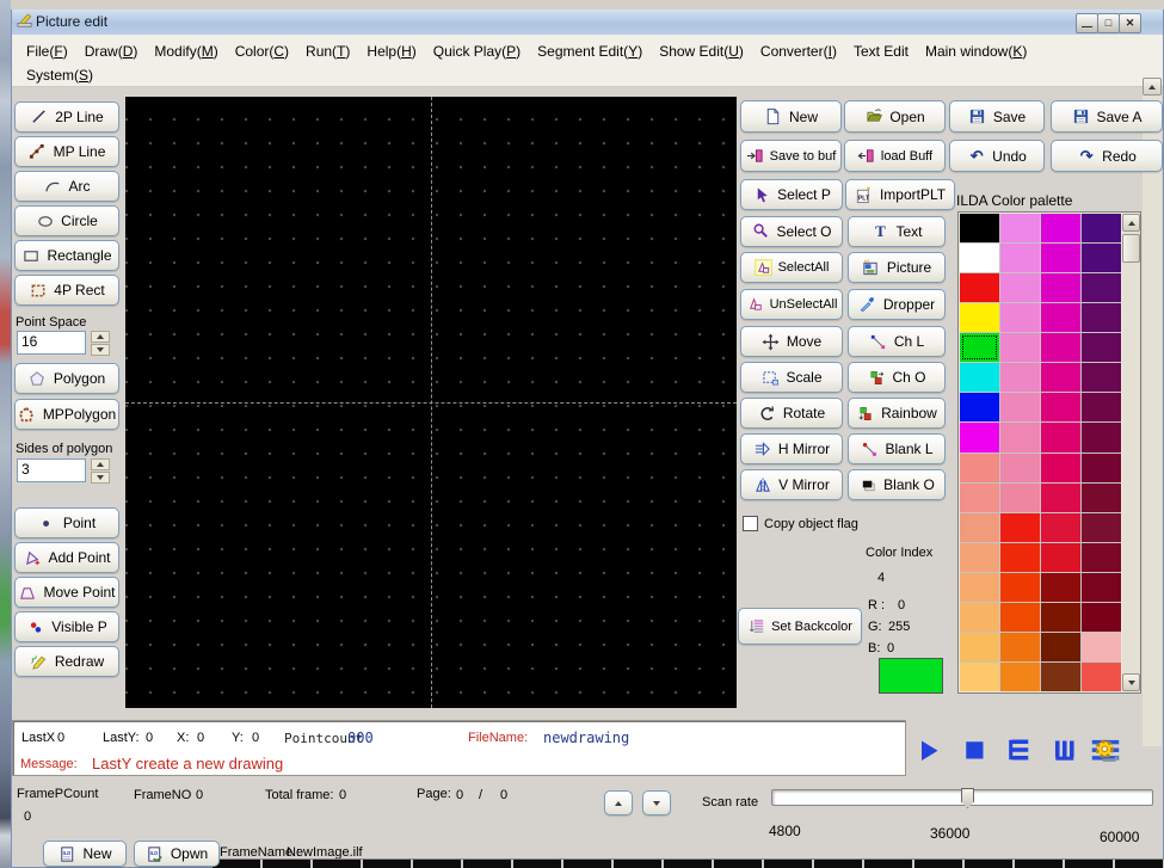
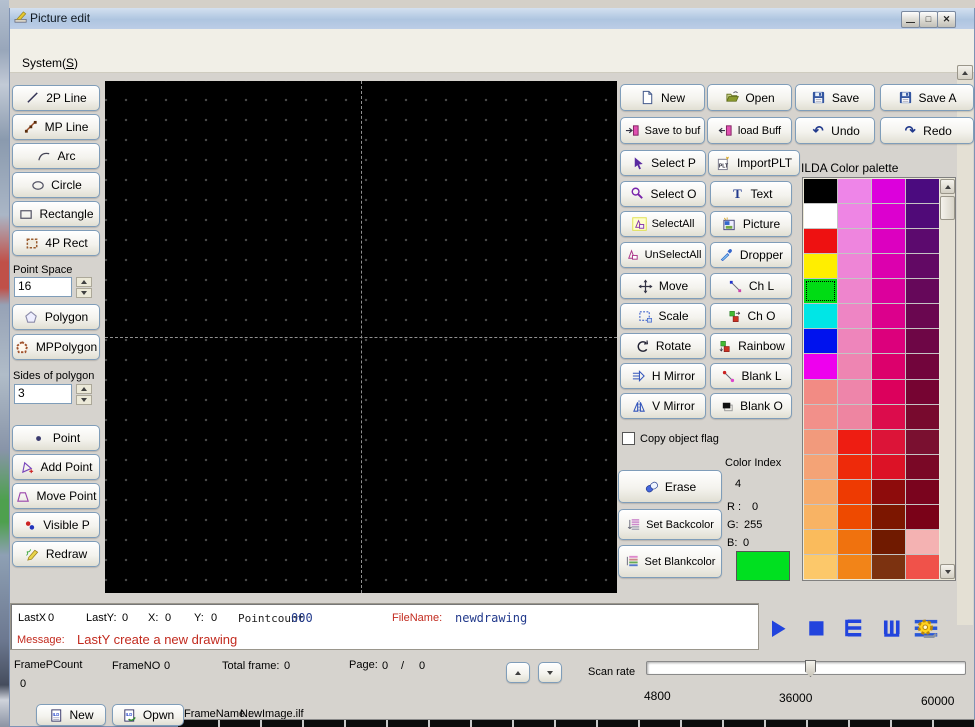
  Picture edit
- File(F)
- Draw(D)
- Modify(M)
- Color(C)
- Run(T)
- Help(H)
- Quick Play(P)
- Segment Edit(Y)
- Show Edit(U)
- Converter(I)
- Text Edit
- Main window(K)
  System(S)
  Point Space
  16
  Sides of polygon
  3
  Copy object flag
  Color Index
  4
  R :
  0
  G:
  255
  B:
  0
  ILDA Color palette
  LastX
  0
  LastY:
  0
  X:
  0
  Y:
  0
  Pointcount
  000
  FileName:
  newdrawing
  Message:
  LastY create a new drawing
  FramePCount
  0
  FrameNO
  0
  Total frame:
  0
  Page:
  0
  /
  0
  Scan rate
  4800
  36000
  60000
  FrameName :
  NewImage.ilf
  —
  □
  ✕
  2P Line
  MP Line
  Arc
  Circle
  Rectangle
  4P Rect
  Polygon
  MPPolygon
  Point
  Add Point
  Move Point
  Visible P
  Redraw
  New
  Open
  Save
  Save A
  Save to buf
  load Buff
  ↶
  Undo
  ↷
  Redo
  Select P
  ImportPLT
  Select O
  T
  Text
  SelectAll
  Picture
  UnSelectAll
  Dropper
  Move
  Ch L
  Scale
  Ch O
  Rotate
  Rainbow
  H Mirror
  Blank L
  V Mirror
  Blank O
+ Erase
  Set Backcolor
+ Set Blankcolor
  New
  Opwn
